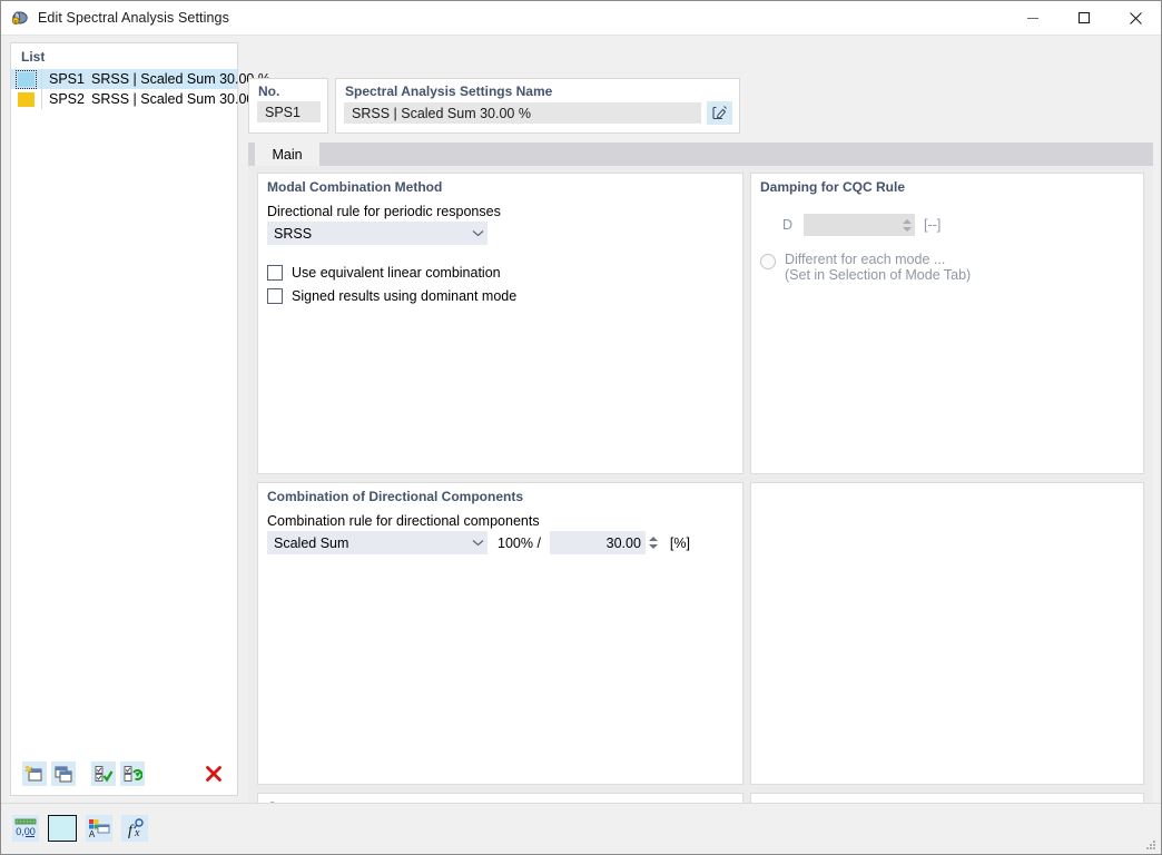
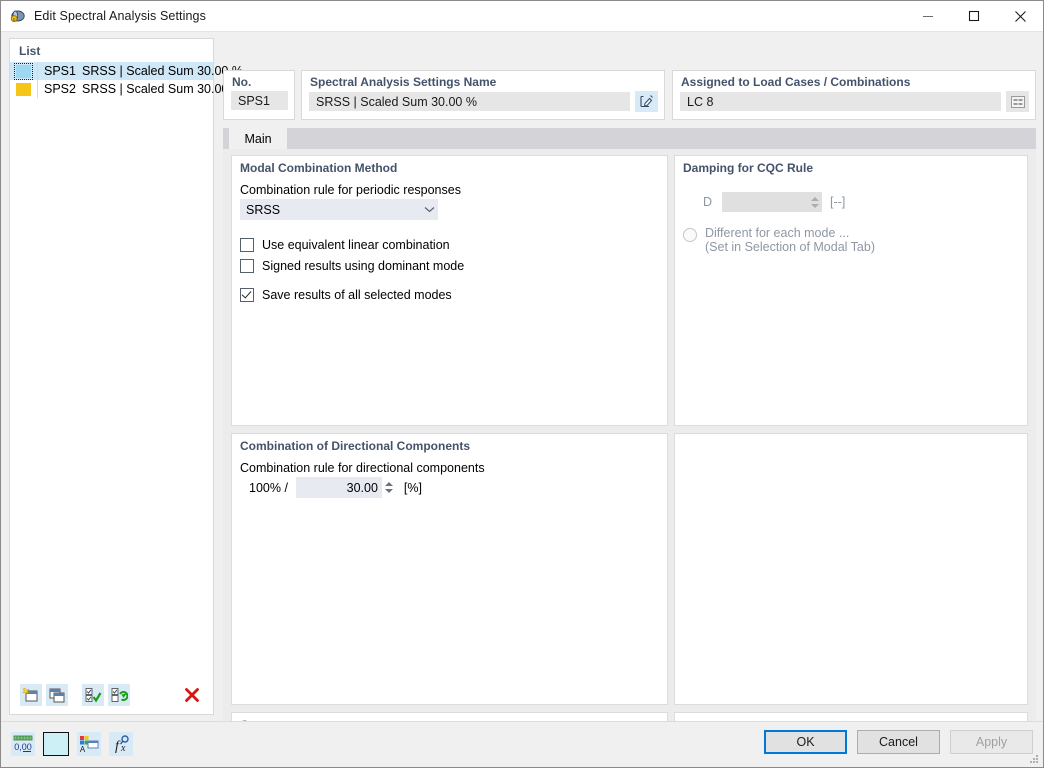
  Edit Spectral Analysis Settings
  List
  SPS1
  SRSS | Scaled Sum 30.0
  SPS2
  SRSS | Scaled Sum 30.0
  No.
  SPS1
  Spectral Analysis Settings Name
  SRSS | Scaled Sum 30.00 %
+ Assigned to Load Cases / Combinations
+ LC 8
  Main
  Modal Combination Method
- Directional rule for periodic responses
+ Combination rule for periodic responses
  SRSS
  Use equivalent linear combination
  Signed results using dominant mode
+ Save results of all selected modes
  Damping for CQC Rule
  D
  [--]
  Different for each mode ...
- (Set in Selection of Mode Tab)
+ (Set in Selection of Modal Tab)
  Combination of Directional Components
  Combination rule for directional components
- Scaled Sum
  100% /
  30.00
  [%]
  0,00
  A
  f
  x
+ OK
+ Cancel
+ Apply
